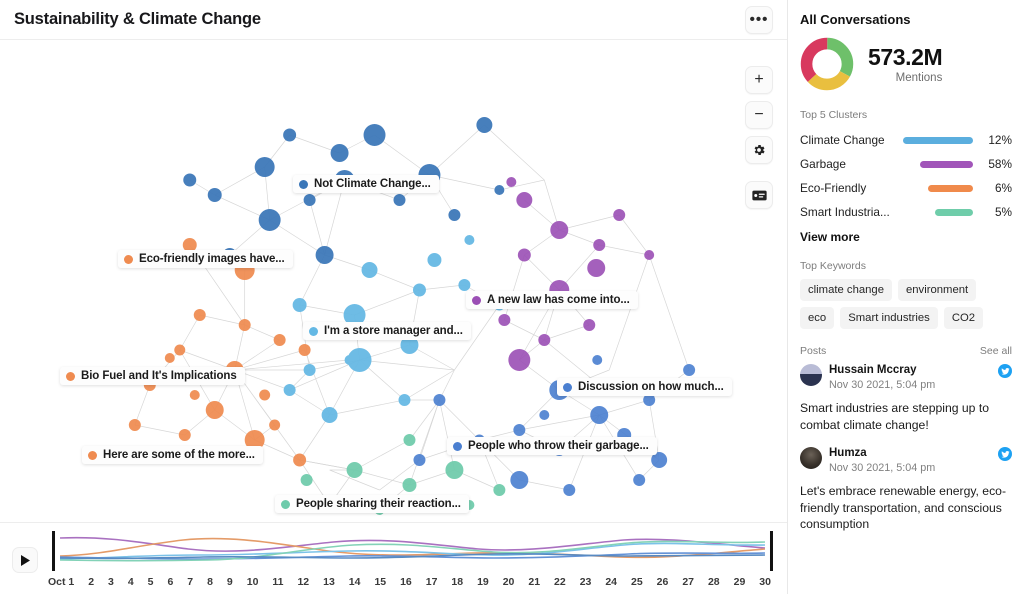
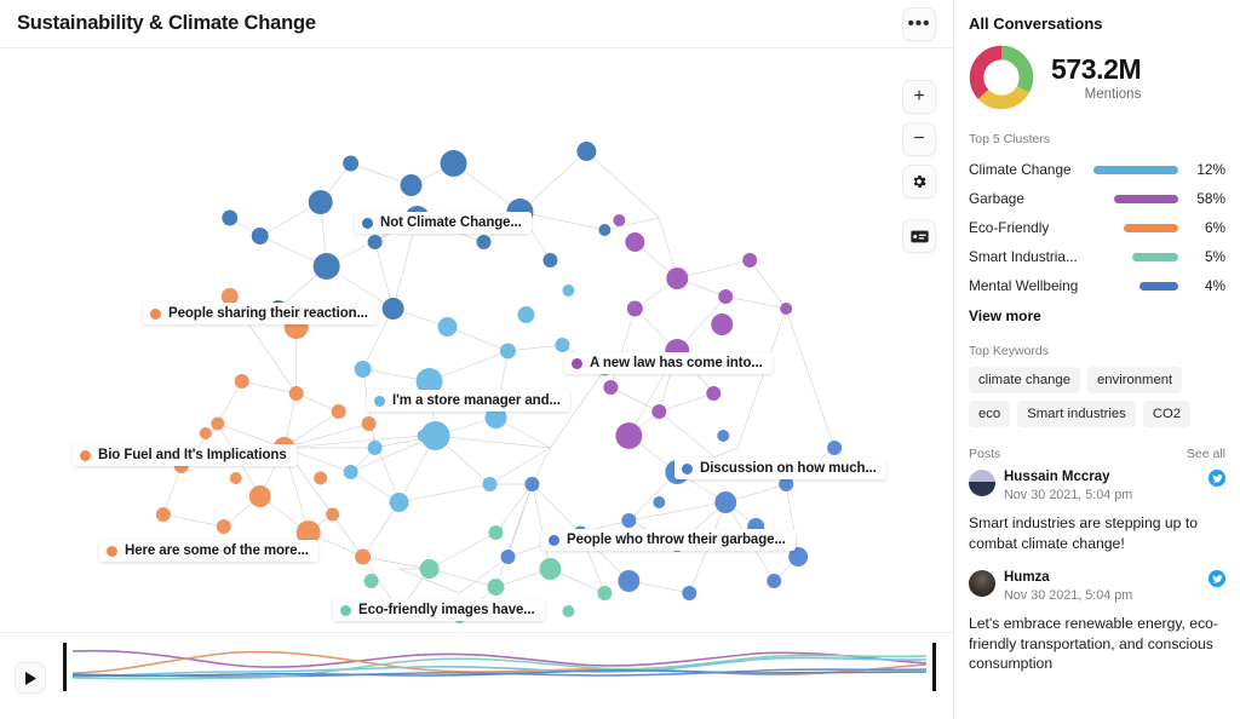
  Sustainability & Climate Change
  •••
  Not Climate Change...
- Eco-friendly images have...
+ People sharing their reaction...
  A new law has come into...
  I'm a store manager and...
  Bio Fuel and It's Implications
  Discussion on how much...
  Here are some of the more...
  People who throw their garbage...
- People sharing their reaction...
+ Eco-friendly images have...
  +
  −
- Oct 1
- 2
- 3
- 4
- 5
- 6
- 7
- 8
- 9
- 10
- 11
- 12
- 13
- 14
- 15
- 16
- 17
- 18
- 19
- 20
- 21
- 22
- 23
- 24
- 25
- 26
- 27
- 28
- 29
- 30
  All Conversations
  573.2M
  Mentions
  Top 5 Clusters
  Climate Change
  12%
  Garbage
  58%
  Eco-Friendly
  6%
  Smart Industria...
  5%
+ Mental Wellbeing
+ 4%
  View more
  Top Keywords
  climate change
  environment
  eco
  Smart industries
  CO2
  Posts
  See all
  Hussain Mccray
  Nov 30 2021, 5:04 pm
  Smart industries are stepping up to combat climate change!
  Humza
  Nov 30 2021, 5:04 pm
  Let's embrace renewable energy, eco-friendly transportation, and conscious consumption
